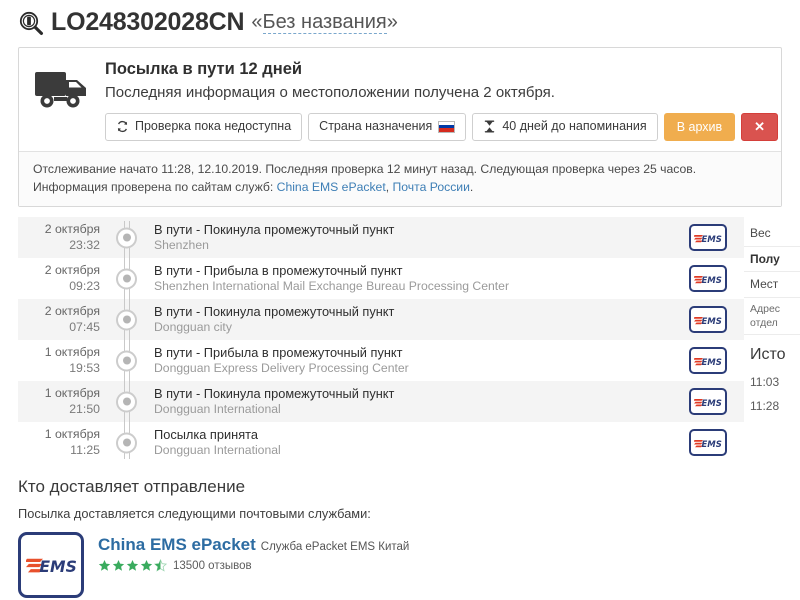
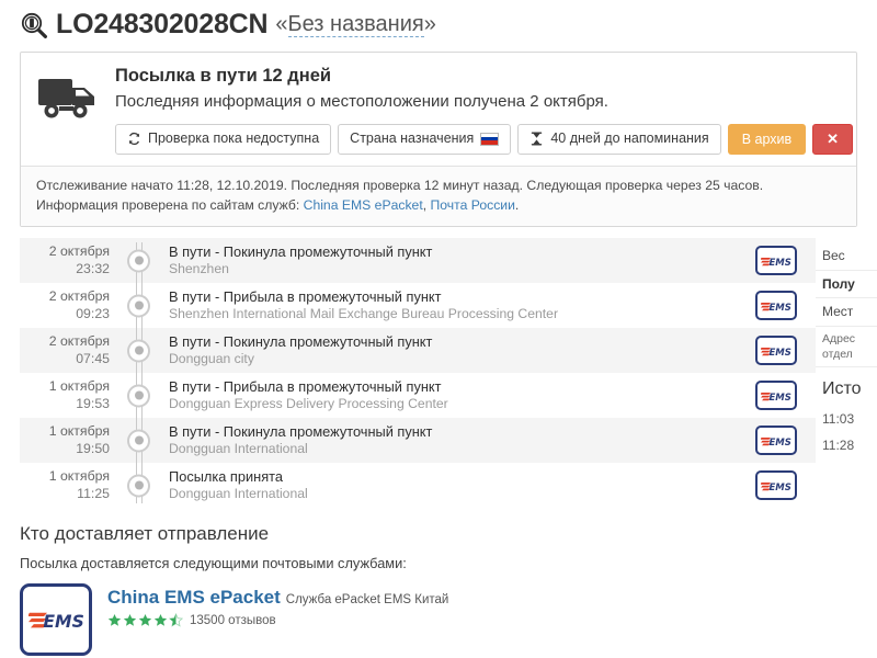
  LO248302028CN
  «Без названия»
  Посылка в пути 12 дней
  Последняя информация о местоположении получена 2 октября.
  Проверка пока недоступна
  Страна назначения
  40 дней до напоминания
  В архив
  ✕
  Отслеживание начато 11:28, 12.10.2019. Последняя проверка 12 минут назад. Следующая проверка через 25 часов.
  Информация проверена по сайтам служб: China EMS ePacket, Почта России.
  2 октября
  23:32
  В пути - Покинула промежуточный пункт
  Shenzhen
  EMS
  2 октября
  09:23
  В пути - Прибыла в промежуточный пункт
  Shenzhen International Mail Exchange Bureau Processing Center
  EMS
  2 октября
  07:45
  В пути - Покинула промежуточный пункт
  Dongguan city
  EMS
  1 октября
  19:53
  В пути - Прибыла в промежуточный пункт
  Dongguan Express Delivery Processing Center
  EMS
  1 октября
- 21:50
+ 19:50
  В пути - Покинула промежуточный пункт
  Dongguan International
  EMS
  1 октября
  11:25
  Посылка принята
  Dongguan International
  EMS
  Вес
  Полу
  Мест
  Адрес
  отдел
  Исто
  11:03
  11:28
  Кто доставляет отправление
  Посылка доставляется следующими почтовыми службами:
  EMS
  China EMS ePacket Служба ePacket EMS Китай
  13500 отзывов
